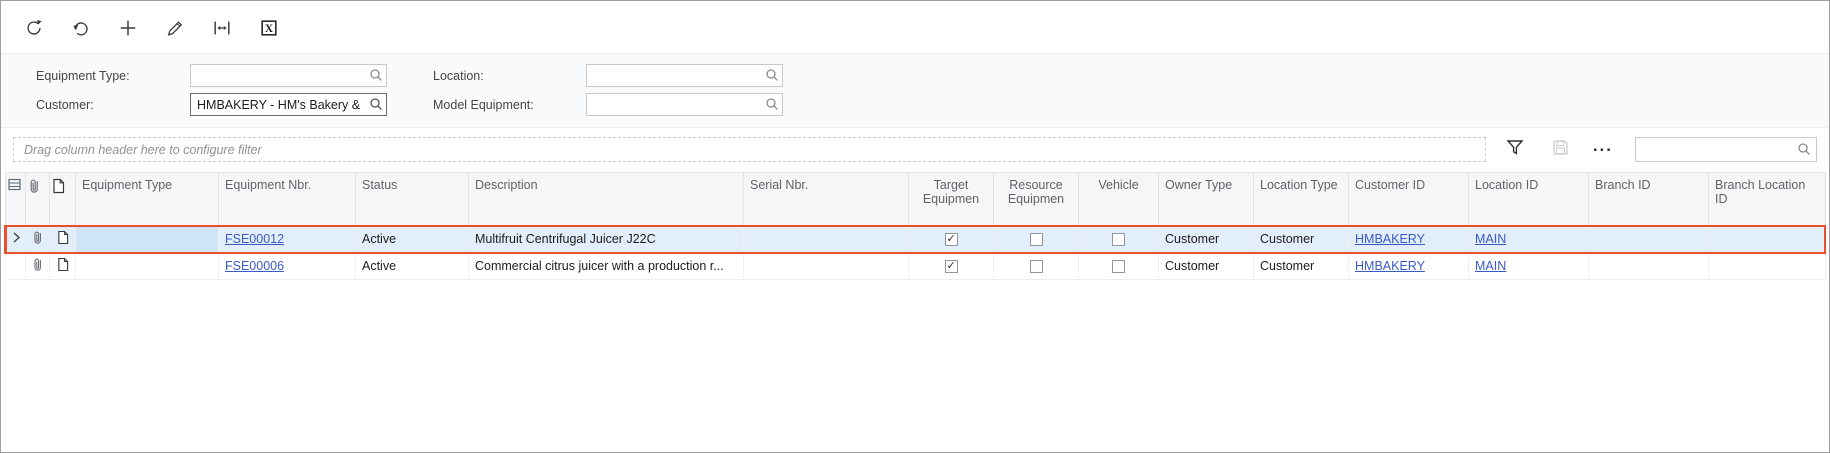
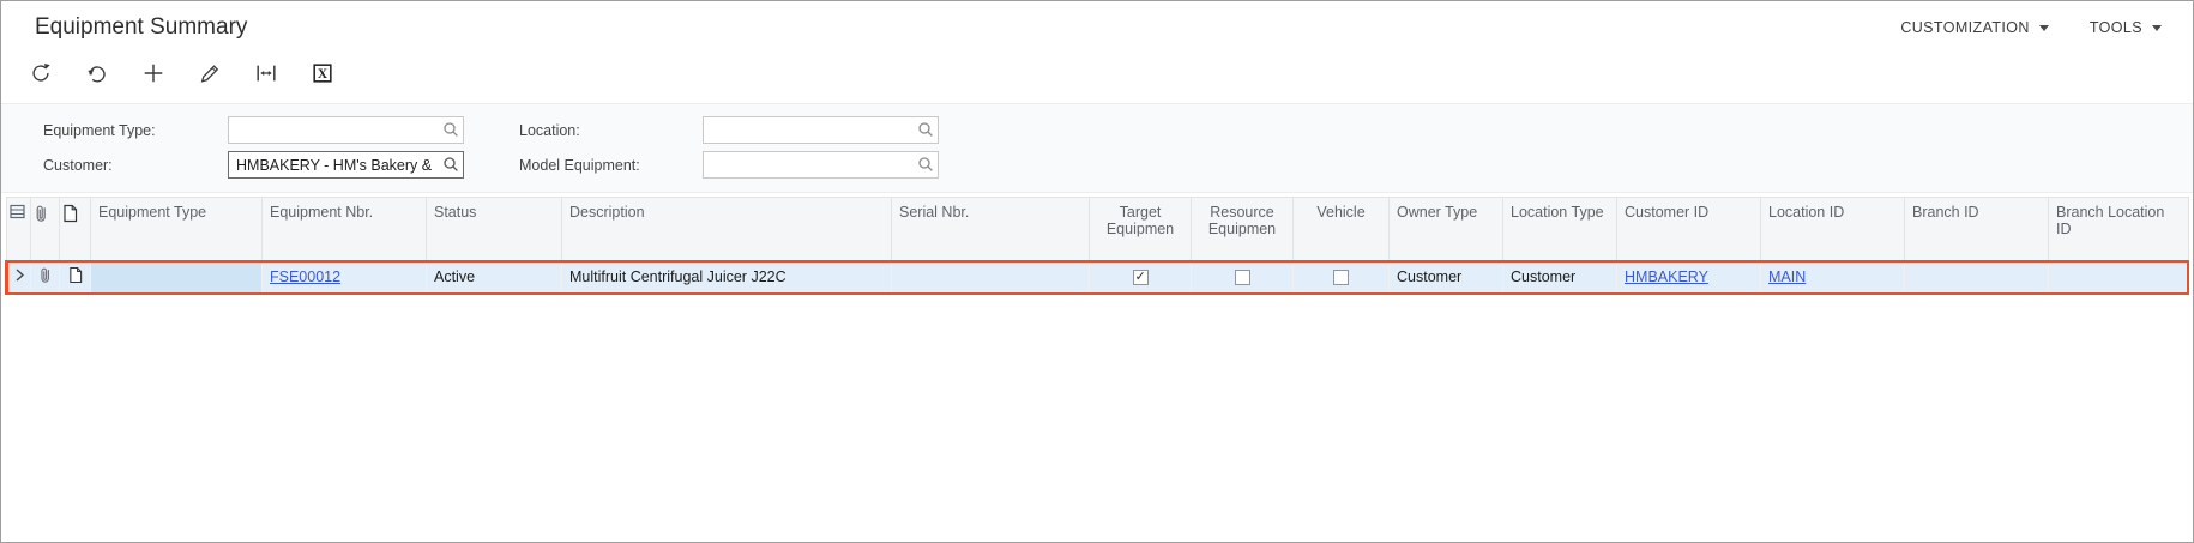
+ Equipment Summary
+ CUSTOMIZATION
+ TOOLS
  X
  Equipment Type:
  Location:
  Customer:
  HMBAKERY - HM's Bakery &
  Model Equipment:
- Drag column header here to configure filter
- ...
  			Equipment Type	Equipment Nbr.	Status	Description	Serial Nbr.	Target Equipmen	Resource Equipmen	Vehicle	Owner Type	Location Type	Customer ID	Location ID	Branch ID	Branch Location ID
  				FSE00012	Active	Multifruit Centrifugal Juicer J22C					Customer	Customer	HMBAKERY	MAIN
- 				FSE00006	Active	Commercial citrus juicer with a production r...					Customer	Customer	HMBAKERY	MAIN
